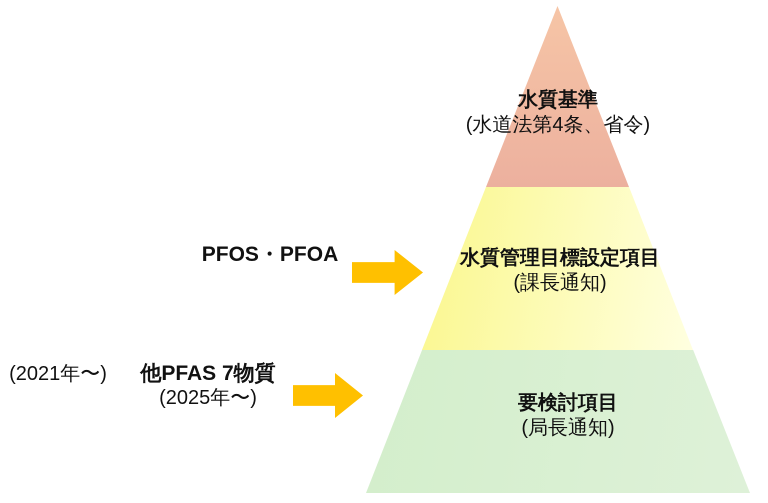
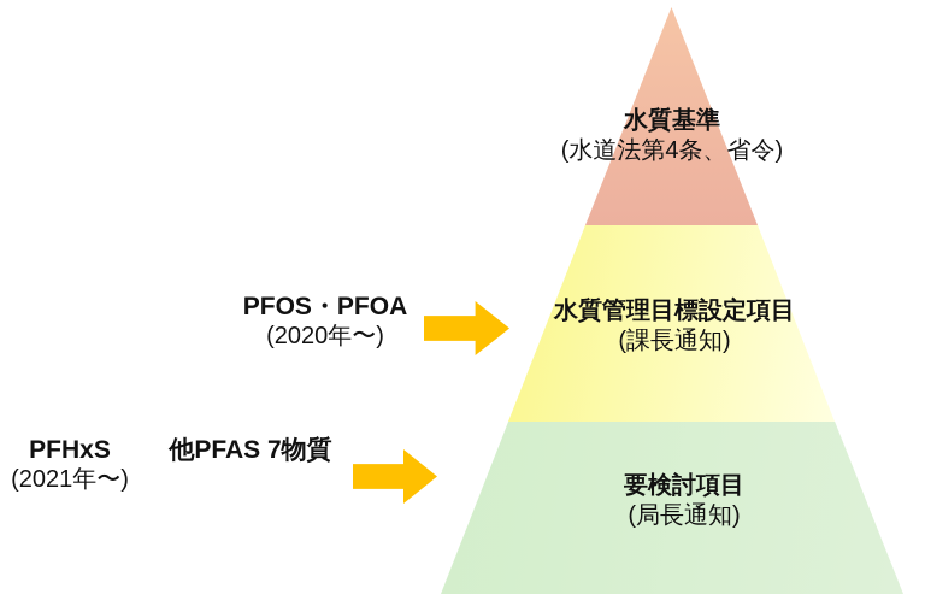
  水質基準
  (水道法第4条、省令)
  水質管理目標設定項目
  (課長通知)
  要検討項目
  (局長通知)
  PFOS・PFOA
+ (2020年〜)
+ PFHxS
  (2021年〜)
  他PFAS 7物質
- (2025年〜)
